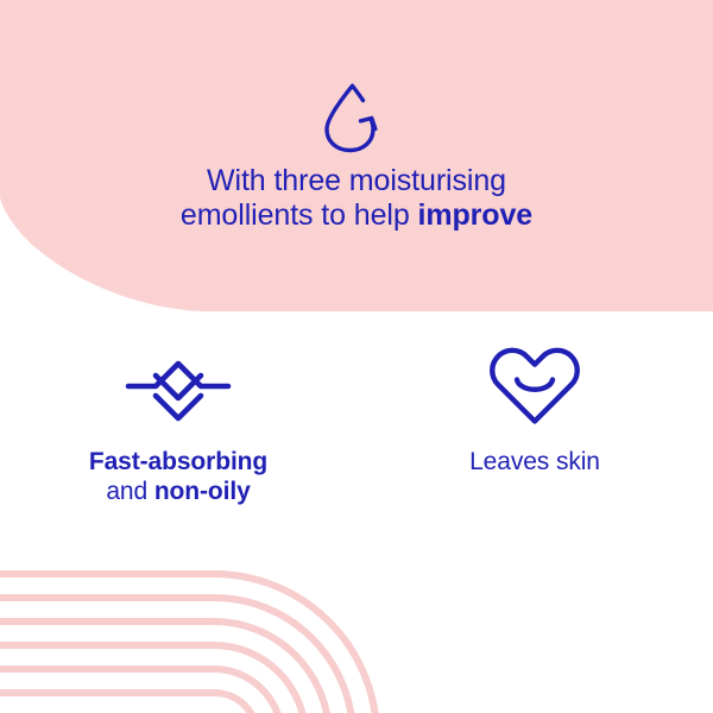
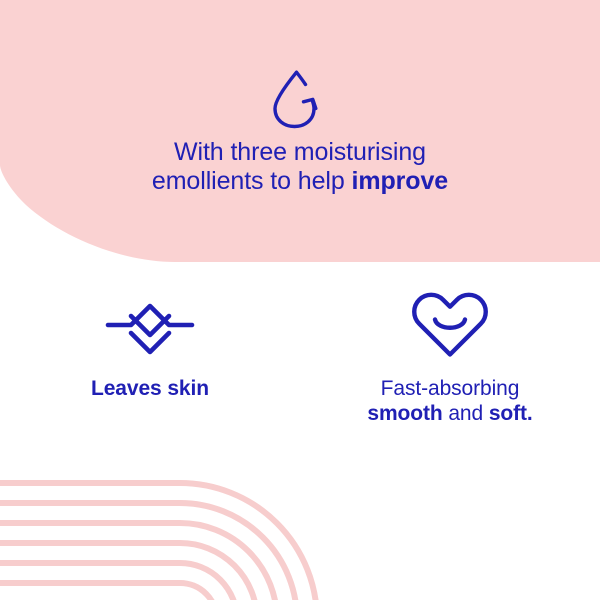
  With three moisturising
  emollients to help improve
- Fast-absorbing
+ Leaves skin
- and non-oily
- Leaves skin
+ Fast-absorbing
+ smooth and soft.
